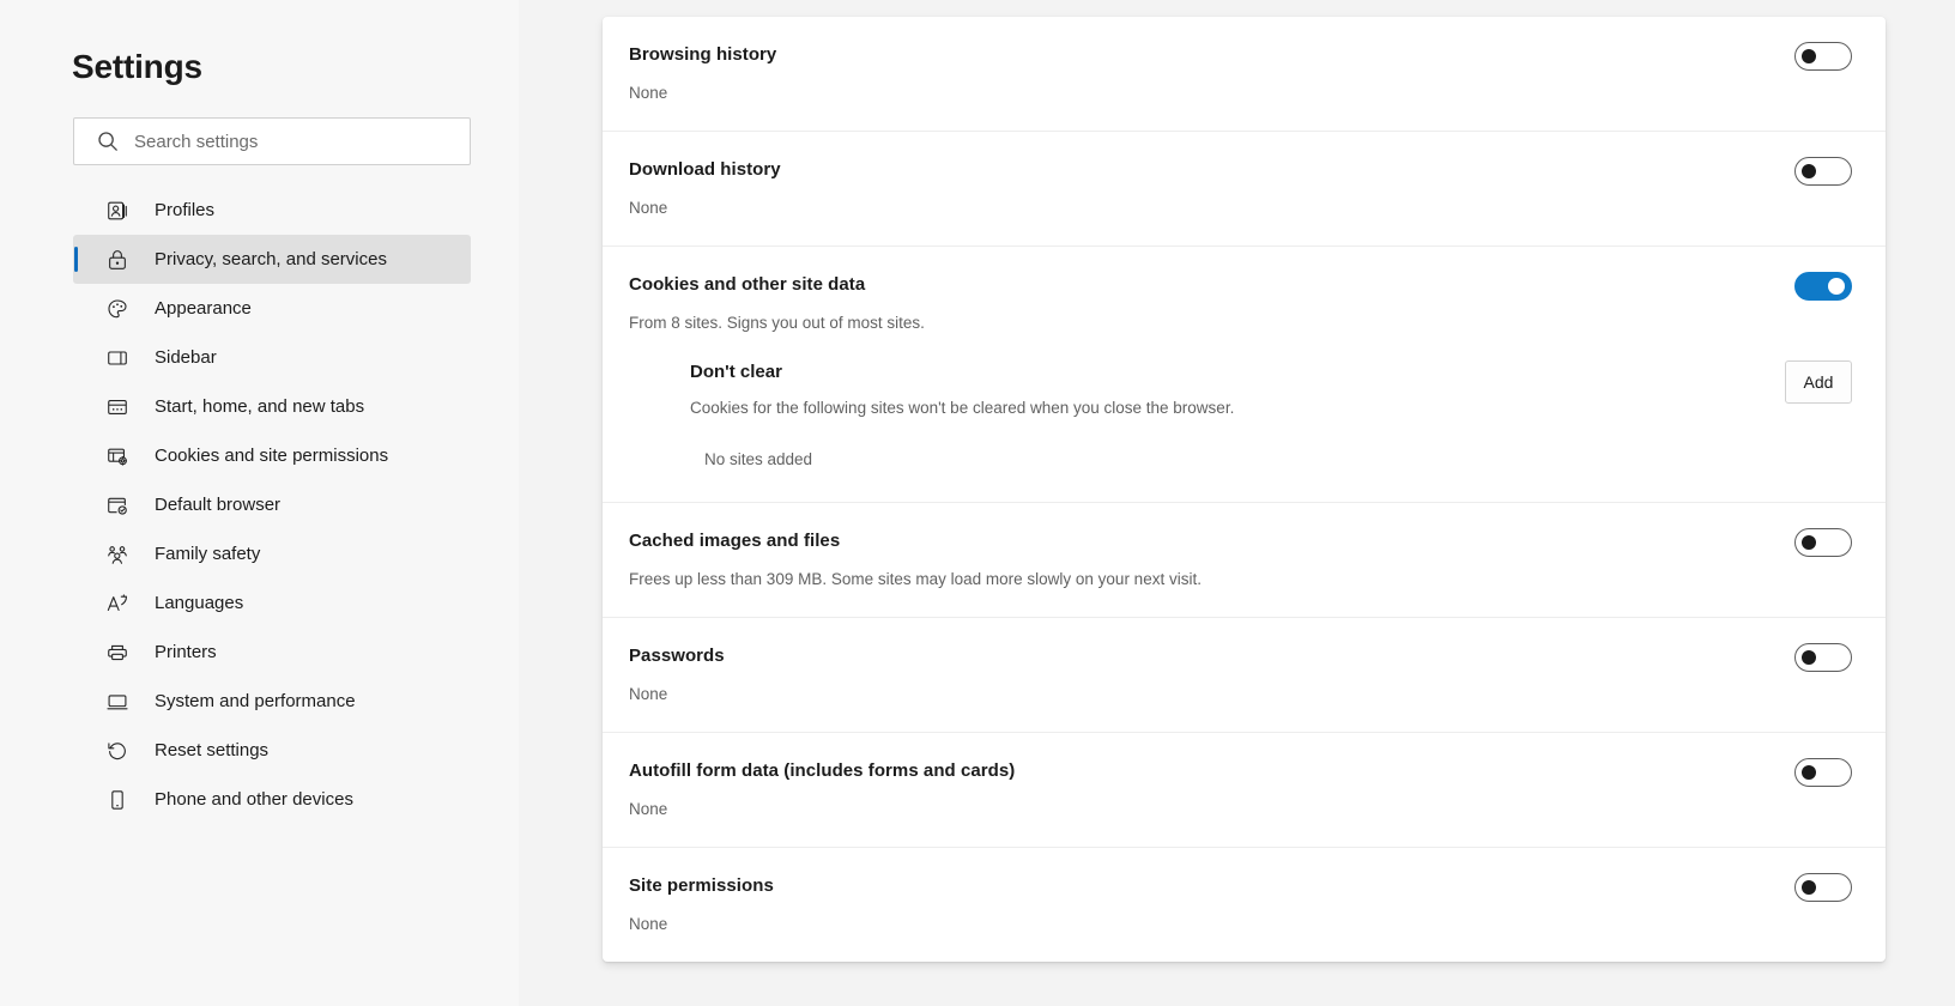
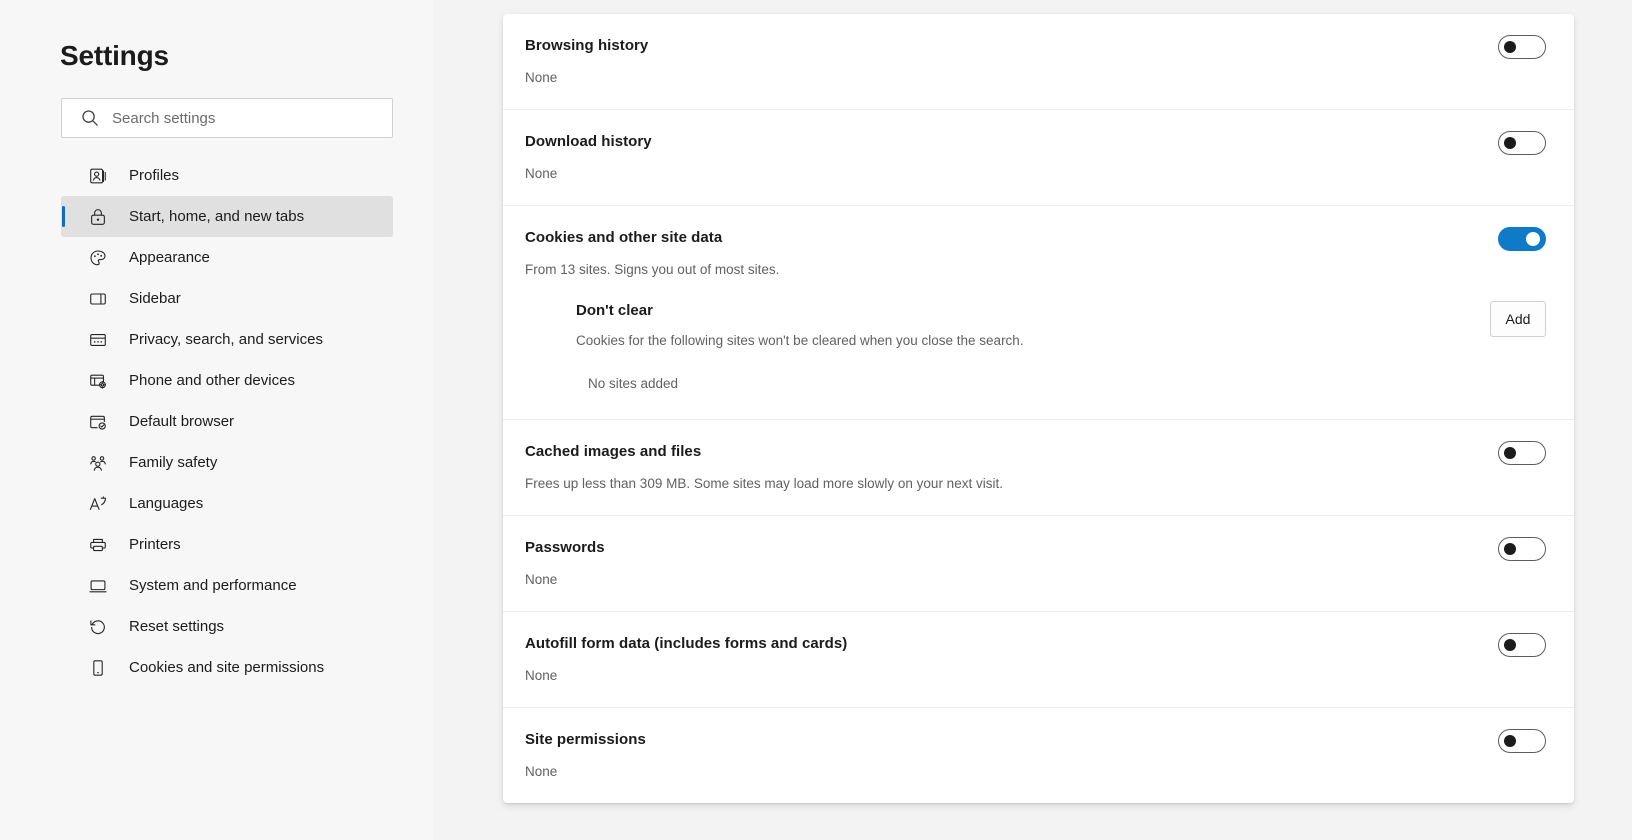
  Settings
  Search settings
  Profiles
- Privacy, search, and services
+ Start, home, and new tabs
  Appearance
  Sidebar
- Start, home, and new tabs
+ Privacy, search, and services
- Cookies and site permissions
+ Phone and other devices
  Default browser
  Family safety
  Languages
  Printers
  System and performance
  Reset settings
- Phone and other devices
+ Cookies and site permissions
  Browsing history
  None
  Download history
  None
  Cookies and other site data
- From 8 sites. Signs you out of most sites.
+ From 13 sites. Signs you out of most sites.
  Don't clear
- Cookies for the following sites won't be cleared when you close the browser.
+ Cookies for the following sites won't be cleared when you close the search.
  No sites added
  Add
  Cached images and files
  Frees up less than 309 MB. Some sites may load more slowly on your next visit.
  Passwords
  None
  Autofill form data (includes forms and cards)
  None
  Site permissions
  None
